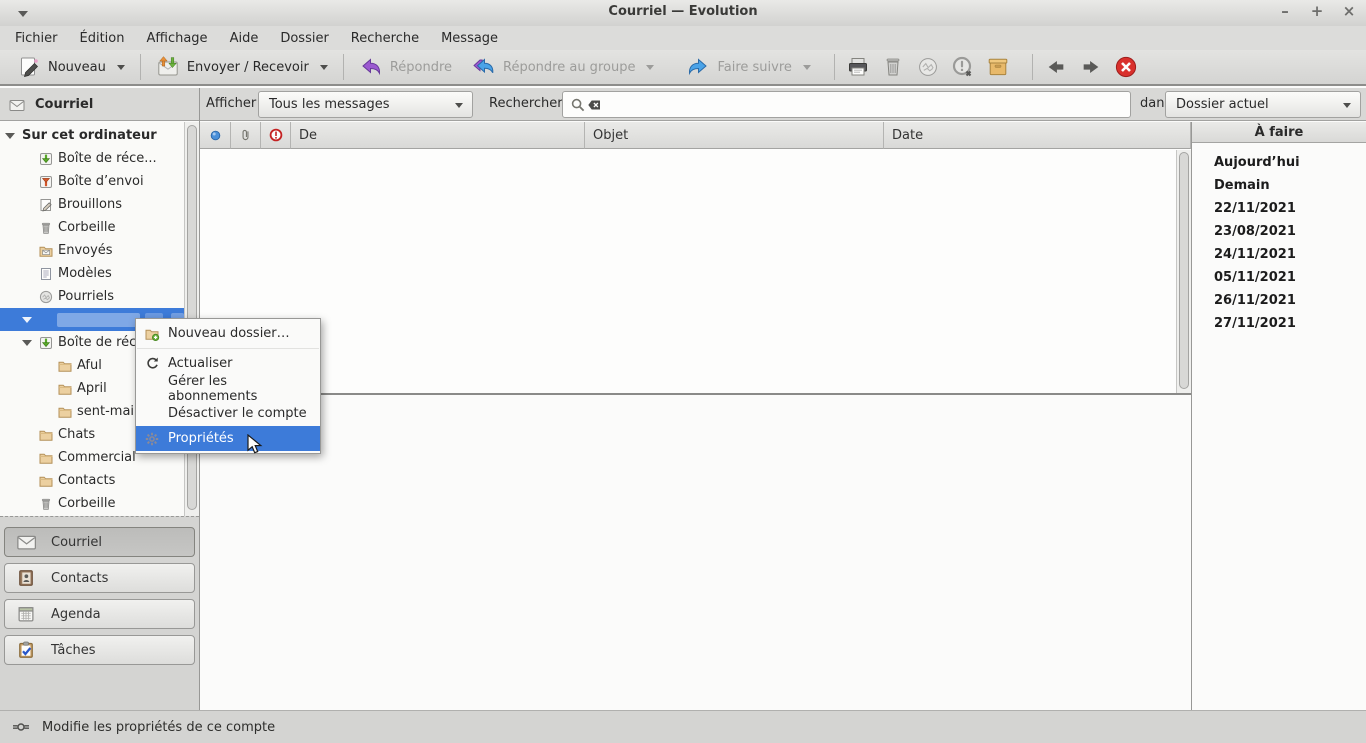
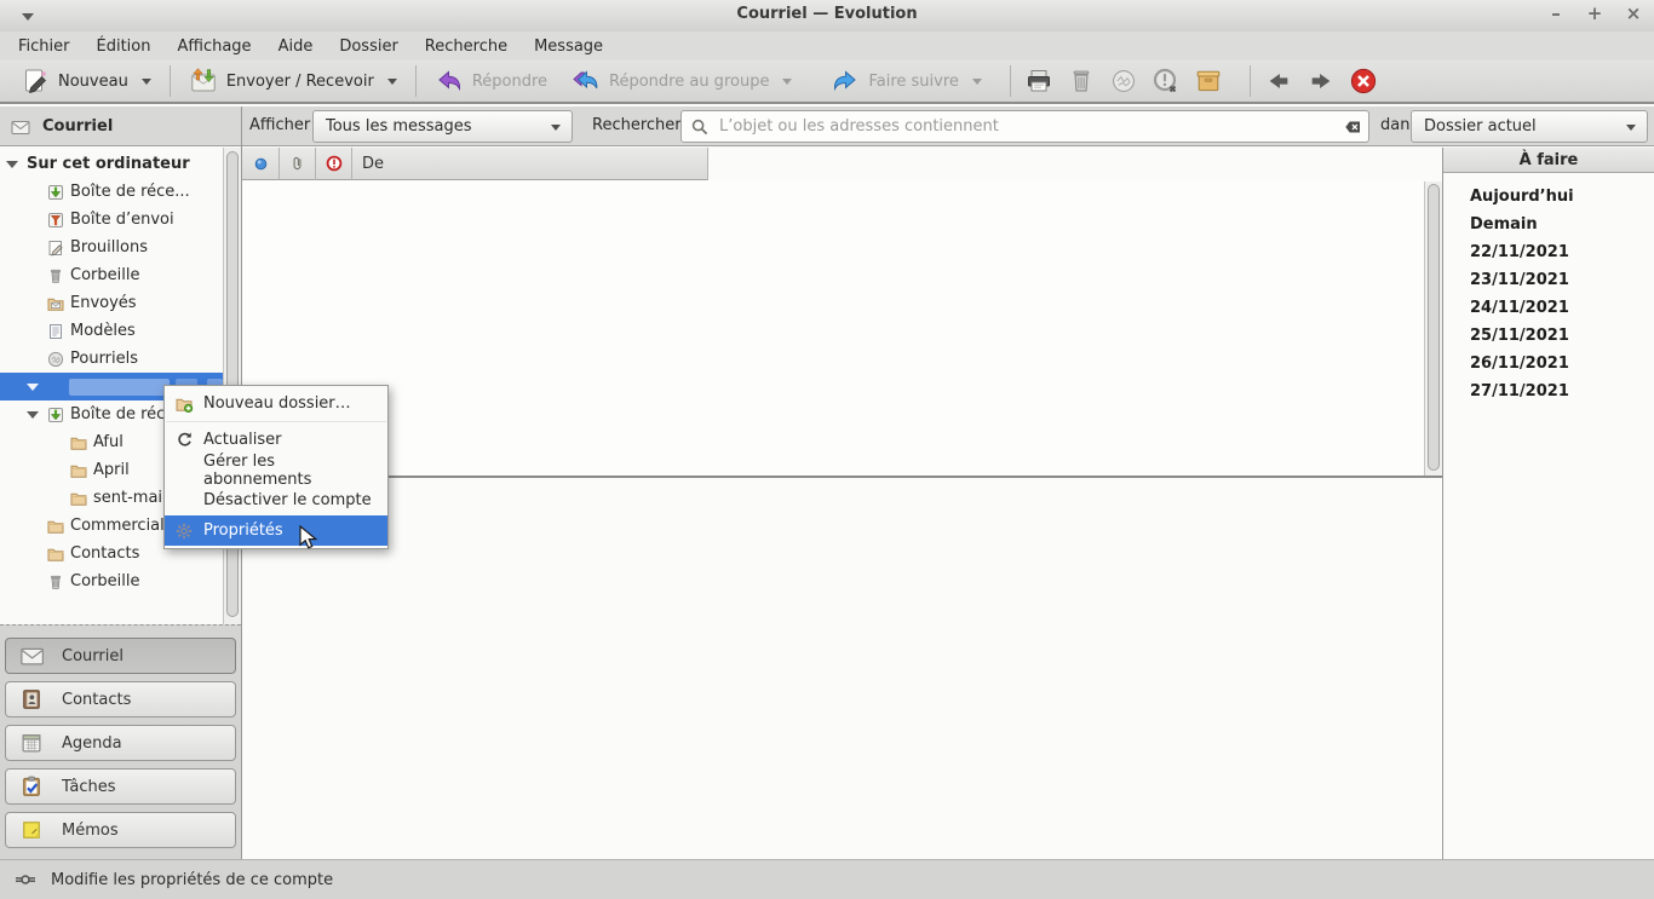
  Courriel — Evolution
  –
  +
  ×
  Fichier
  Édition
  Affichage
  Aide
  Dossier
  Recherche
  Message
  Nouveau
  Envoyer / Recevoir
  Répondre
  Répondre au groupe
  Faire suivre
  Courriel
  Afficher
  Tous les messages
  Rechercher
+ L’objet ou les adresses contiennent
  dan
  Dossier actuel
  Sur cet ordinateur
  Boîte de réce...
  Boîte d’envoi
  Brouillons
  Corbeille
  Envoyés
  Modèles
  Pourriels
  Boîte de réc
  Aful
  April
  sent-mai
- Chats
  Commercial
  Contacts
  Corbeille
  Courriel
  Contacts
  Agenda
  Tâches
+ Mémos
  De
- Objet
- Date
  À faire
  Aujourd’hui
  Demain
  22/11/2021
- 23/08/2021
+ 23/11/2021
  24/11/2021
- 05/11/2021
+ 25/11/2021
  26/11/2021
  27/11/2021
  Modifie les propriétés de ce compte
  Nouveau dossier…
  Actualiser
  Gérer les abonnements
  Désactiver le compte
  Propriétés
